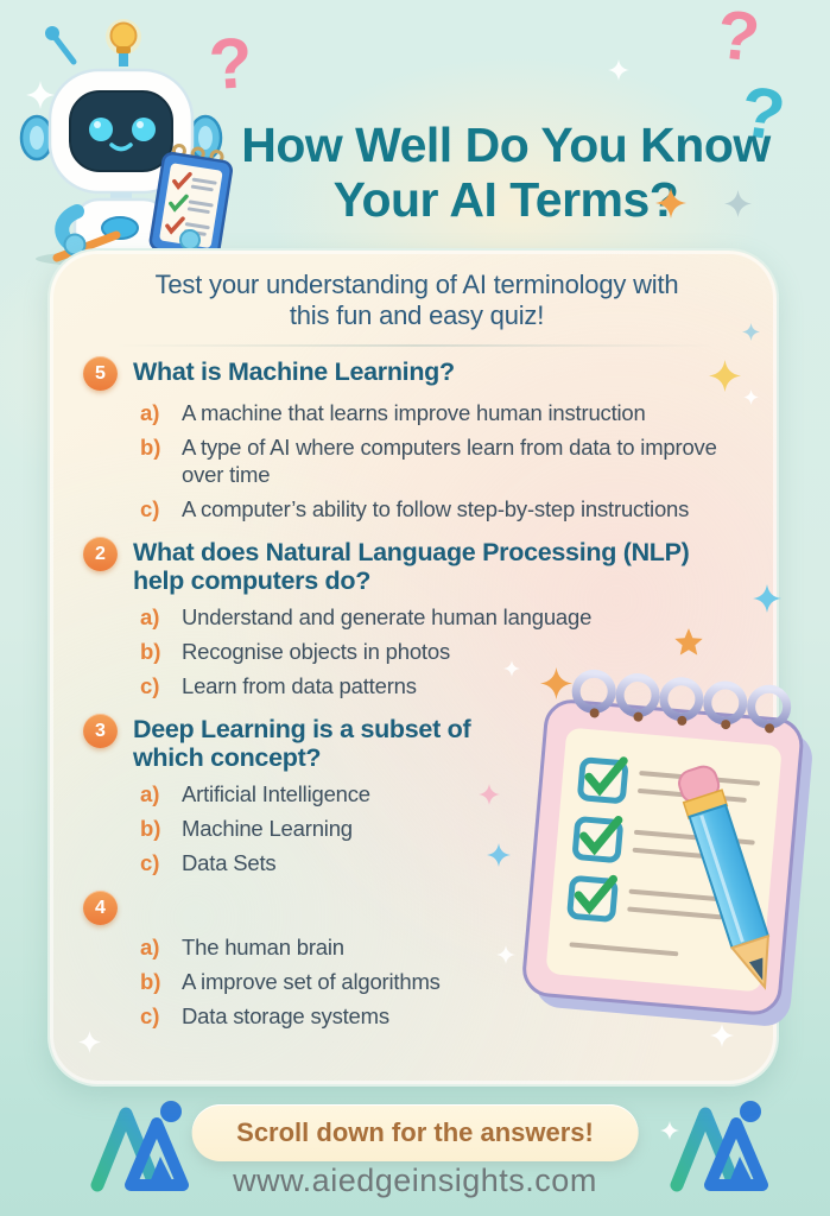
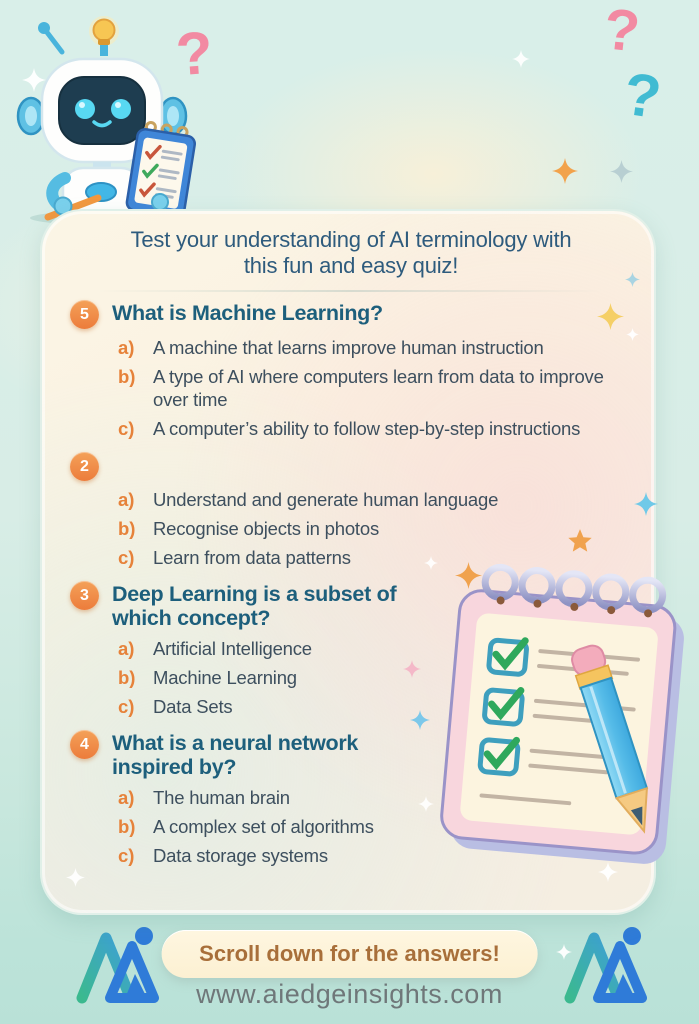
- How Well Do You Know
- Your AI Terms?
  Test your understanding of AI terminology with
  this fun and easy quiz!
  5
  What is Machine Learning?
  a)
  A machine that learns improve human instruction
  b)
  A type of AI where computers learn from data to improve
  over time
  c)
  A computer’s ability to follow step-by-step instructions
  2
- What does Natural Language Processing (NLP)
- help computers do?
  a)
  Understand and generate human language
  b)
  Recognise objects in photos
  c)
  Learn from data patterns
  3
  Deep Learning is a subset of
  which concept?
  a)
  Artificial Intelligence
  b)
  Machine Learning
  c)
  Data Sets
  4
+ What is a neural network
+ inspired by?
  a)
  The human brain
  b)
- A improve set of algorithms
+ A complex set of algorithms
  c)
  Data storage systems
  Scroll down for the answers!
  www.aiedgeinsights.com
